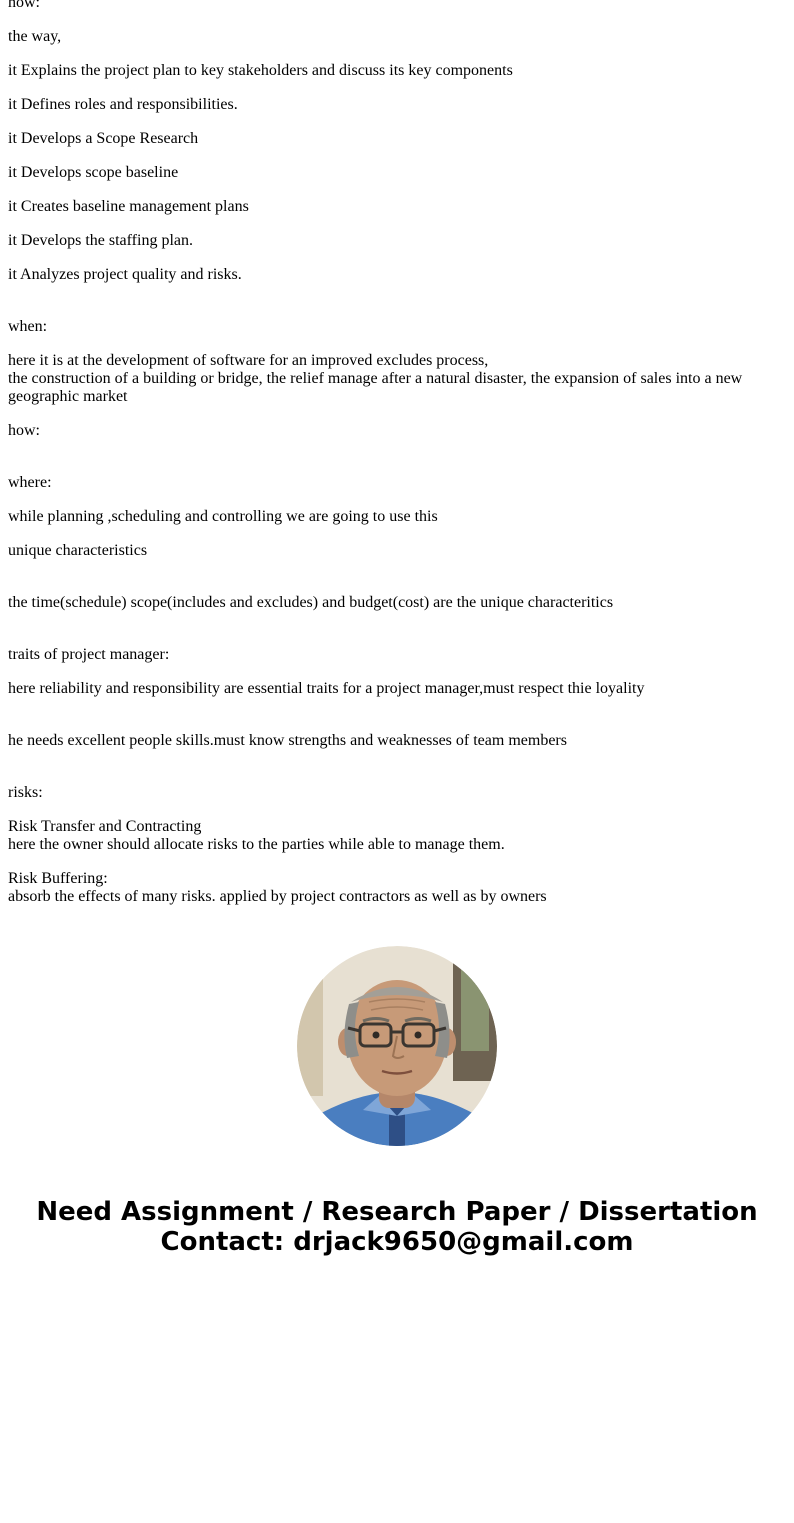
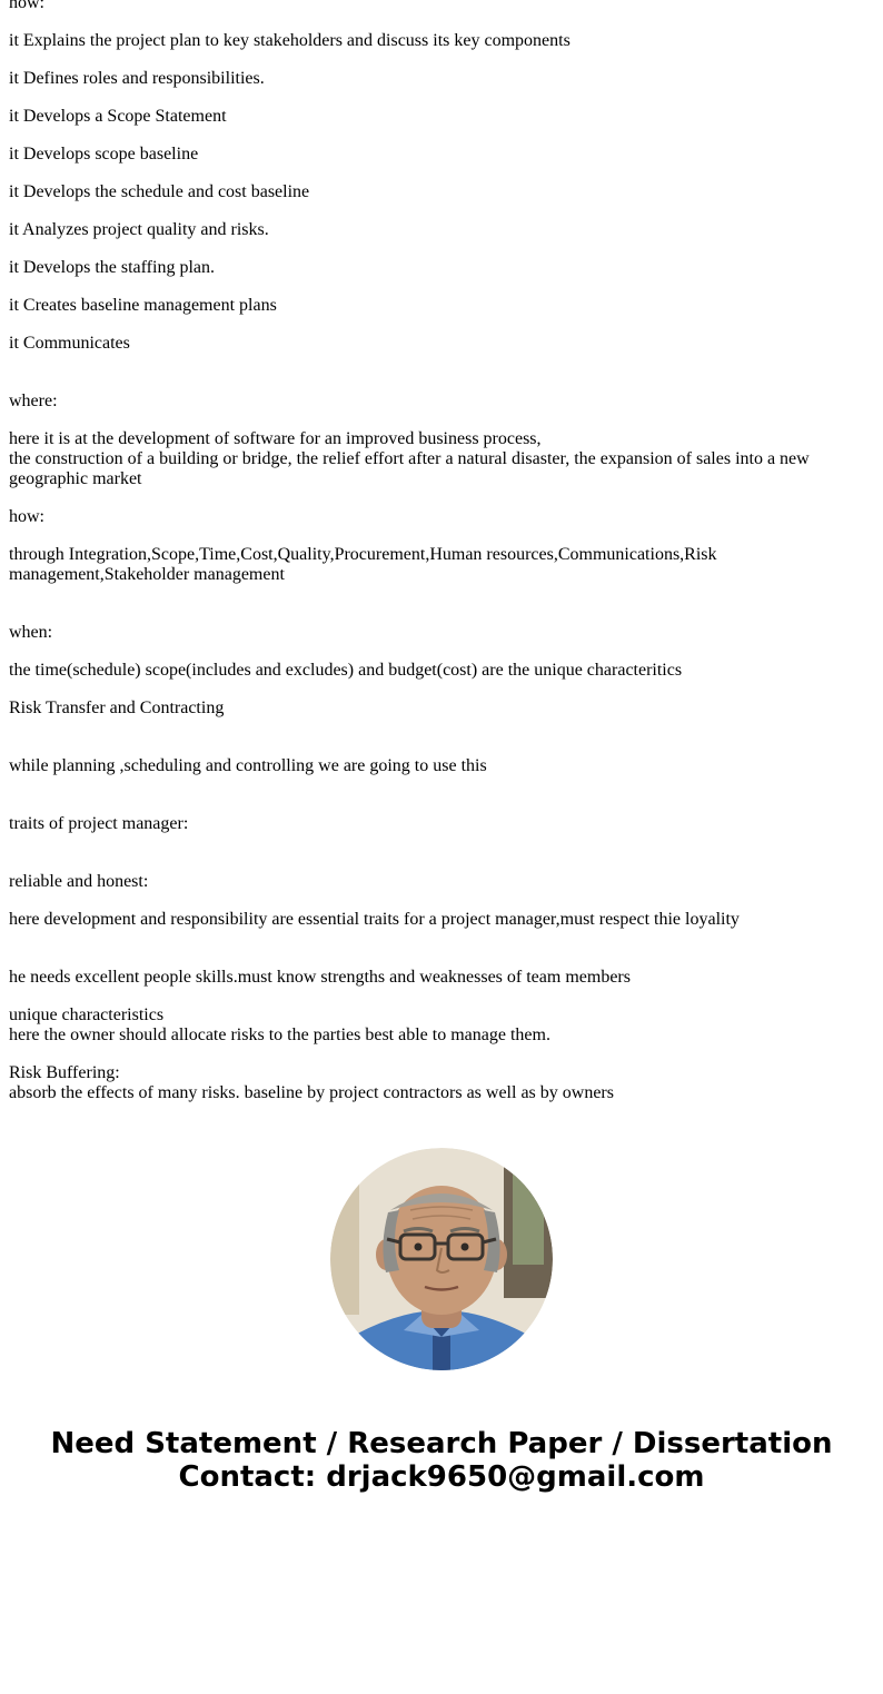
  how:
- the way,
  it Explains the project plan to key stakeholders and discuss its key components
  it Defines roles and responsibilities.
- it Develops a Scope Research
+ it Develops a Scope Statement
  it Develops scope baseline
+ it Develops the schedule and cost baseline
- it Creates baseline management plans
+ it Analyzes project quality and risks.
  it Develops the staffing plan.
- it Analyzes project quality and risks.
+ it Creates baseline management plans
+ it Communicates
- when:
+ where:
- here it is at the development of software for an improved excludes process,
+ here it is at the development of software for an improved business process,
- the construction of a building or bridge, the relief manage after a natural disaster, the expansion of sales into a new
+ the construction of a building or bridge, the relief effort after a natural disaster, the expansion of sales into a new
  geographic market
  how:
+ through Integration,Scope,Time,Cost,Quality,Procurement,Human resources,Communications,Risk
+ management,Stakeholder management
- where:
+ when:
- while planning ,scheduling and controlling we are going to use this
+ the time(schedule) scope(includes and excludes) and budget(cost) are the unique characteritics
- unique characteristics
+ Risk Transfer and Contracting
- the time(schedule) scope(includes and excludes) and budget(cost) are the unique characteritics
+ while planning ,scheduling and controlling we are going to use this
  traits of project manager:
+ reliable and honest:
- here reliability and responsibility are essential traits for a project manager,must respect thie loyality
+ here development and responsibility are essential traits for a project manager,must respect thie loyality
  he needs excellent people skills.must know strengths and weaknesses of team members
- risks:
- Risk Transfer and Contracting
+ unique characteristics
- here the owner should allocate risks to the parties while able to manage them.
+ here the owner should allocate risks to the parties best able to manage them.
  Risk Buffering:
- absorb the effects of many risks. applied by project contractors as well as by owners
+ absorb the effects of many risks. baseline by project contractors as well as by owners
- Need Assignment / Research Paper / Dissertation
+ Need Statement / Research Paper / Dissertation
  Contact: drjack9650@gmail.com
